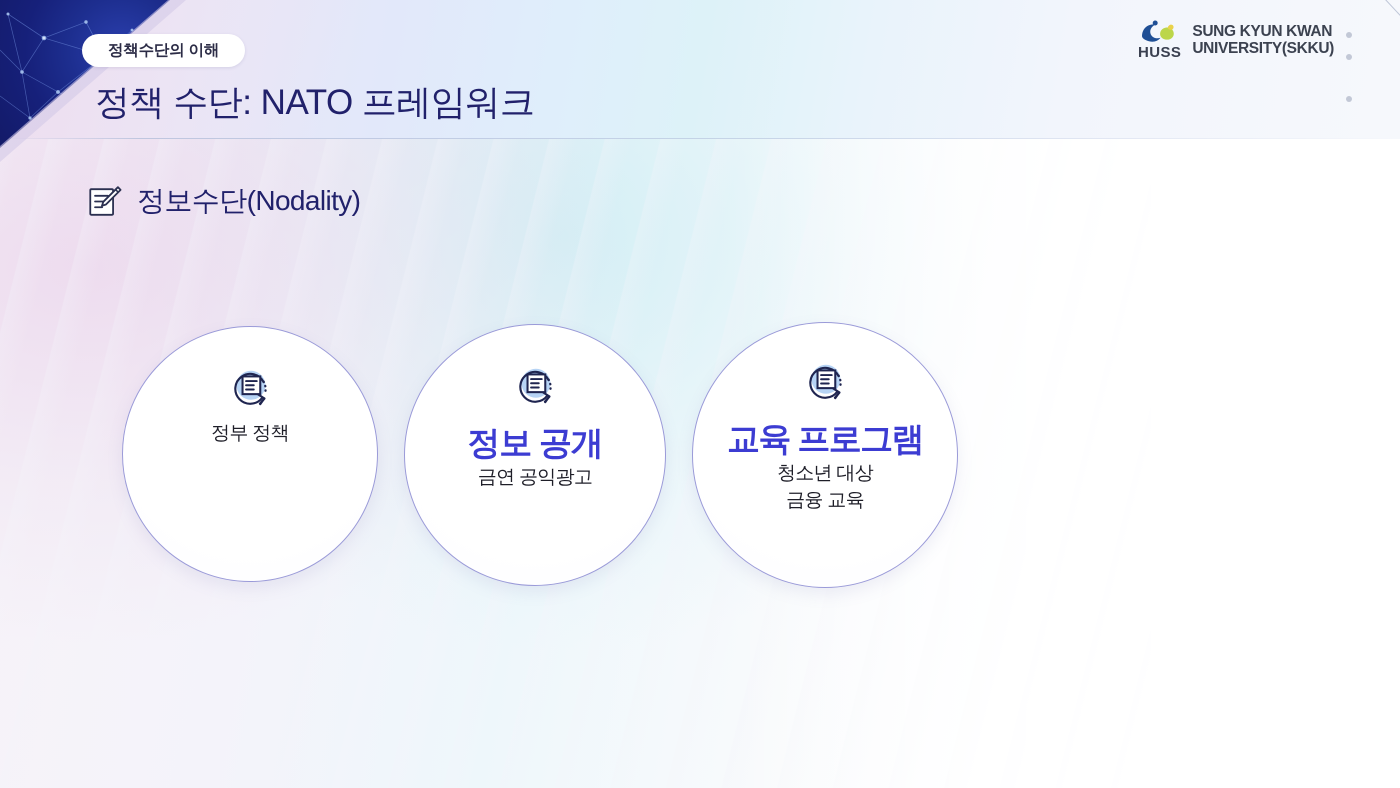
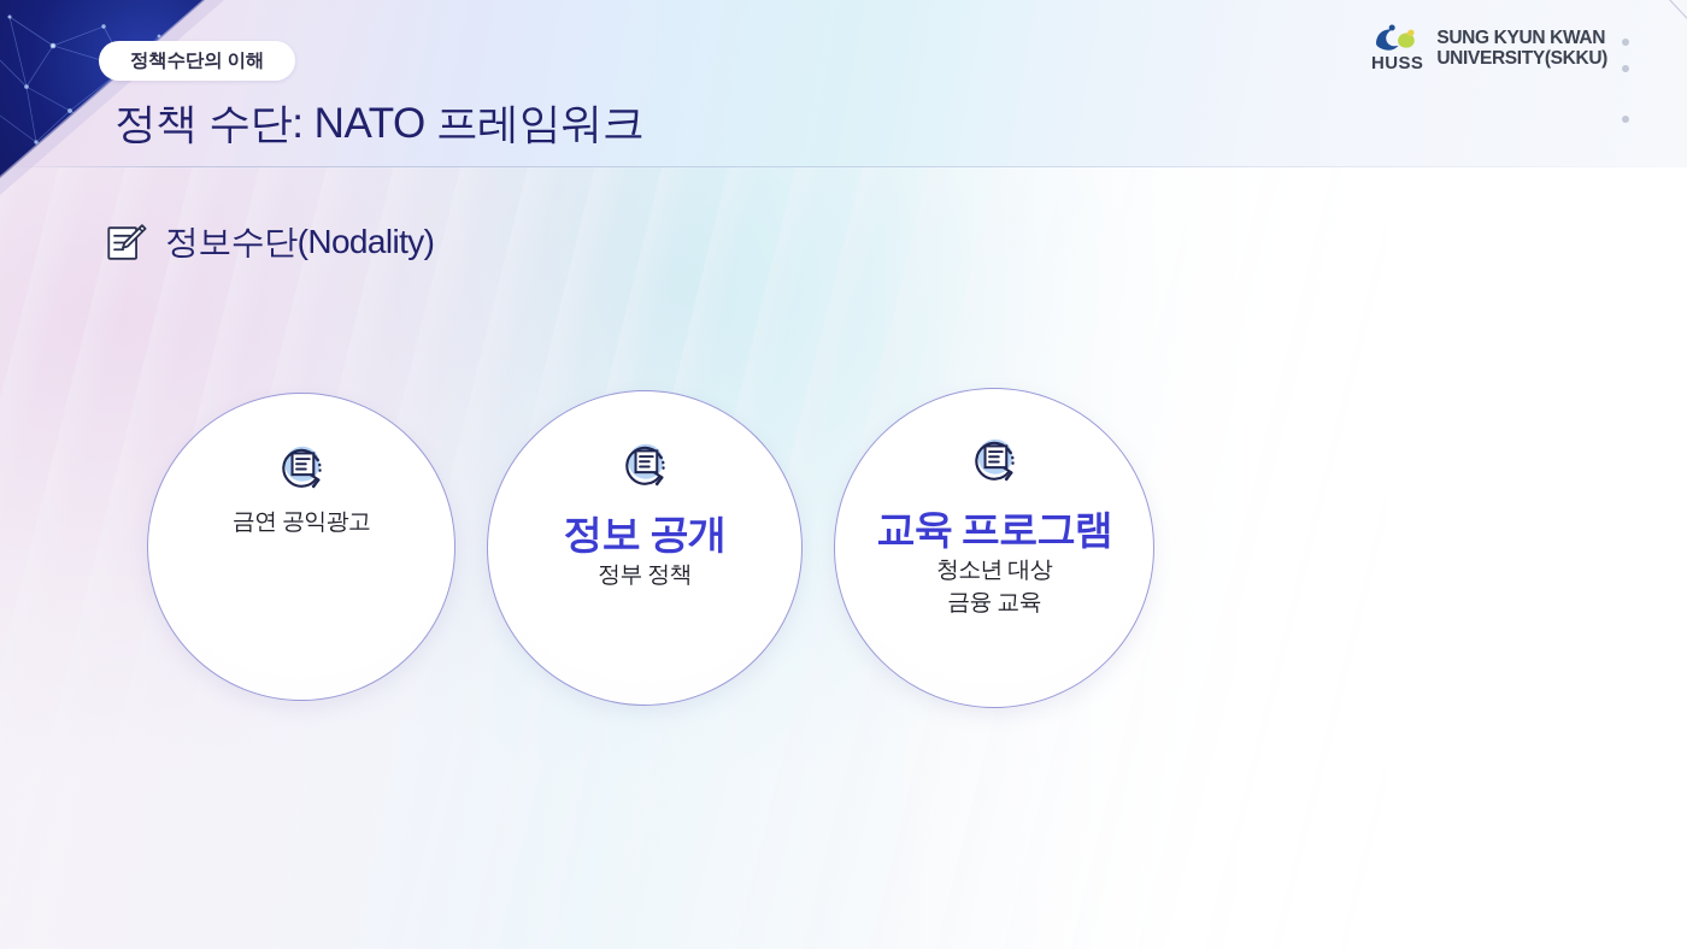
  정책수단의 이해
  정책 수단: NATO 프레임워크
  HUSS
  SUNG KYUN KWAN
  UNIVERSITY(SKKU)
  정보수단(Nodality)
- 정부 정책
+ 금연 공익광고
  정보 공개
- 금연 공익광고
+ 정부 정책
  교육 프로그램
  청소년 대상
  금융 교육
